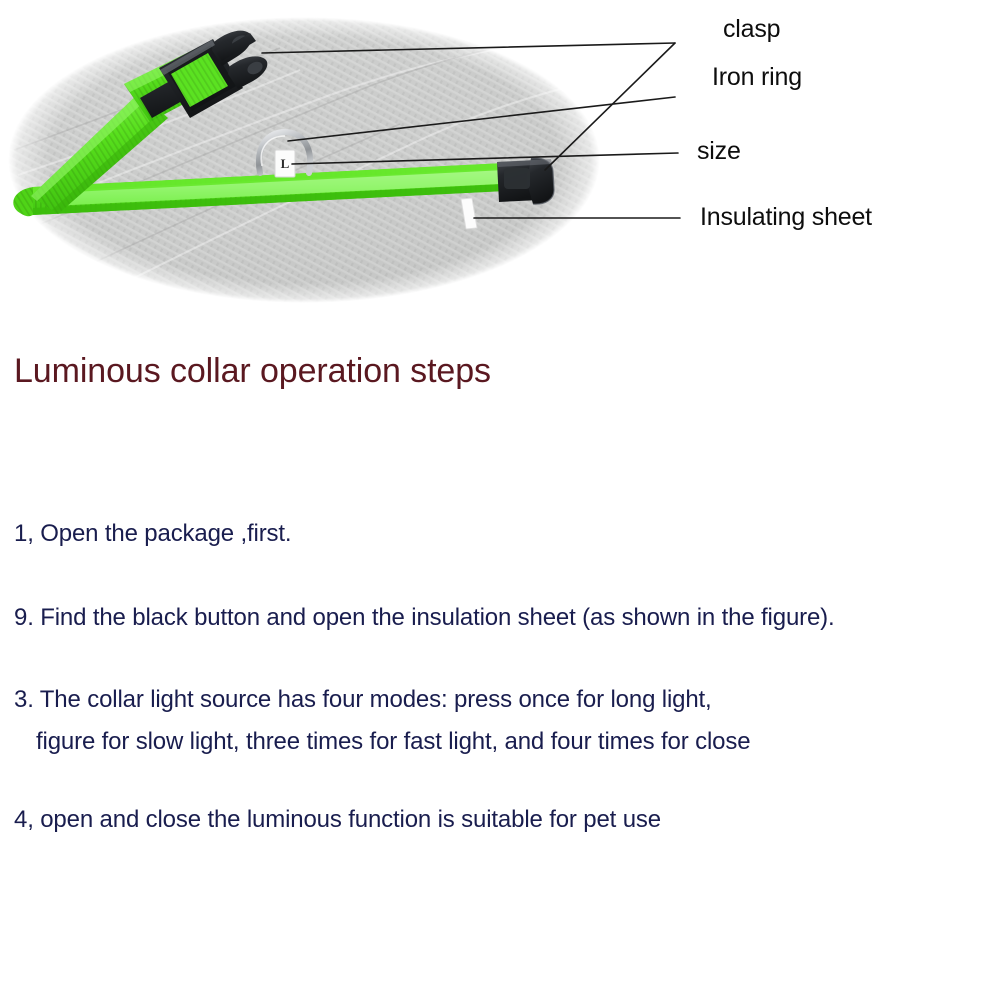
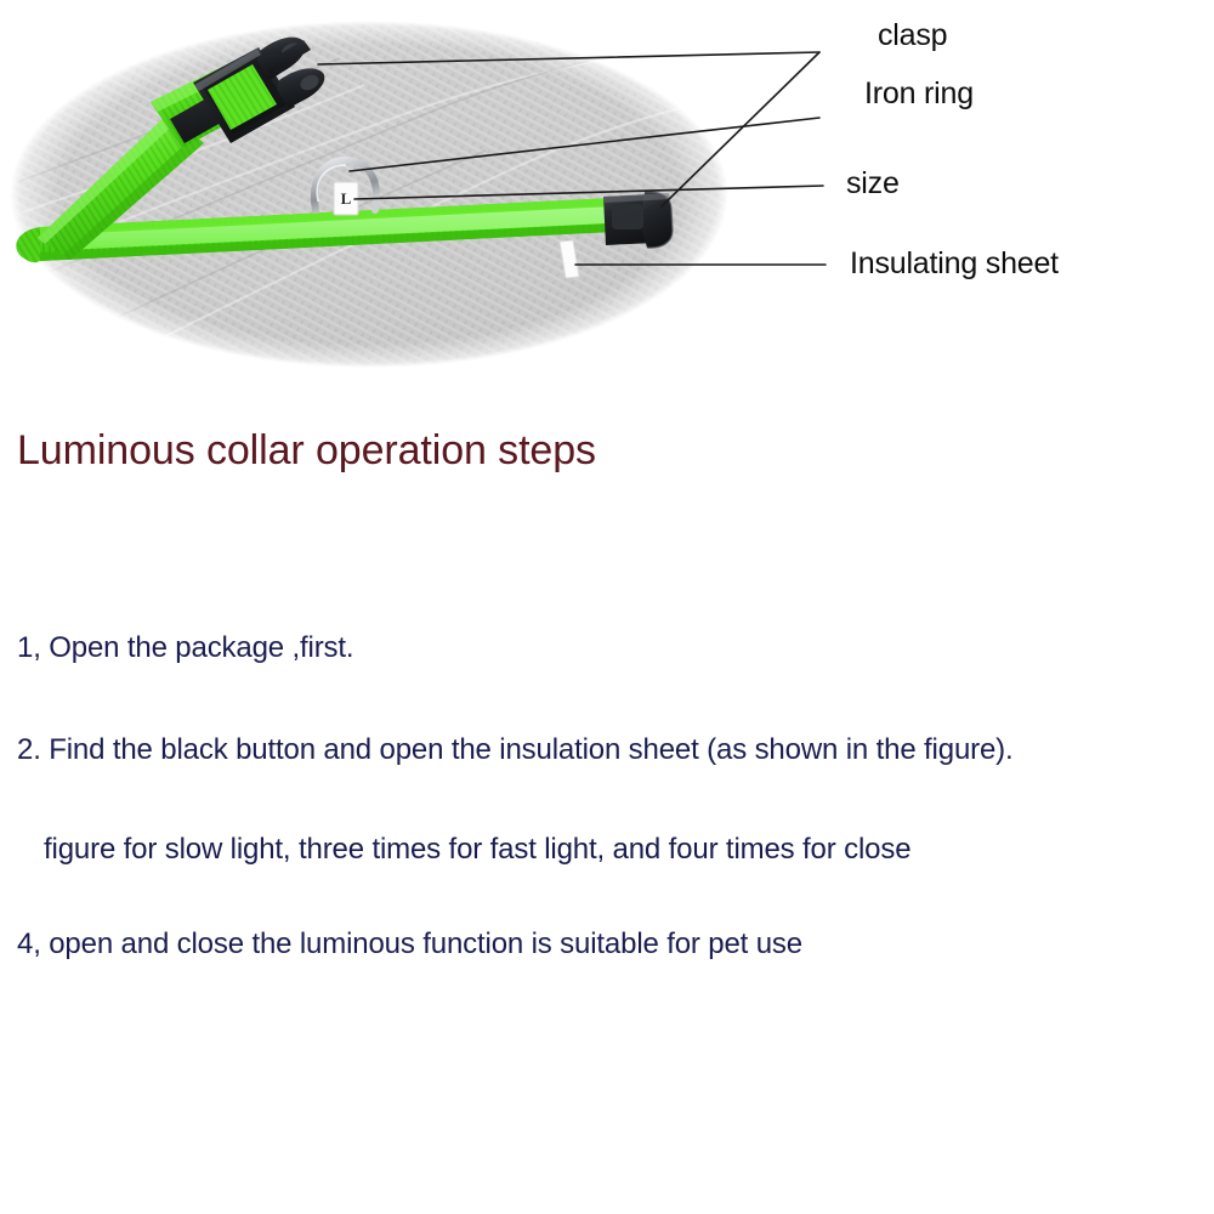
  L
  clasp
  Iron ring
  size
  Insulating sheet
  Luminous collar operation steps
  1, Open the package ,first.
- 9. Find the black button and open the insulation sheet (as shown in the figure).
+ 2. Find the black button and open the insulation sheet (as shown in the figure).
- 3. The collar light source has four modes: press once for long light,
  figure for slow light, three times for fast light, and four times for close
  4, open and close the luminous function is suitable for pet use
